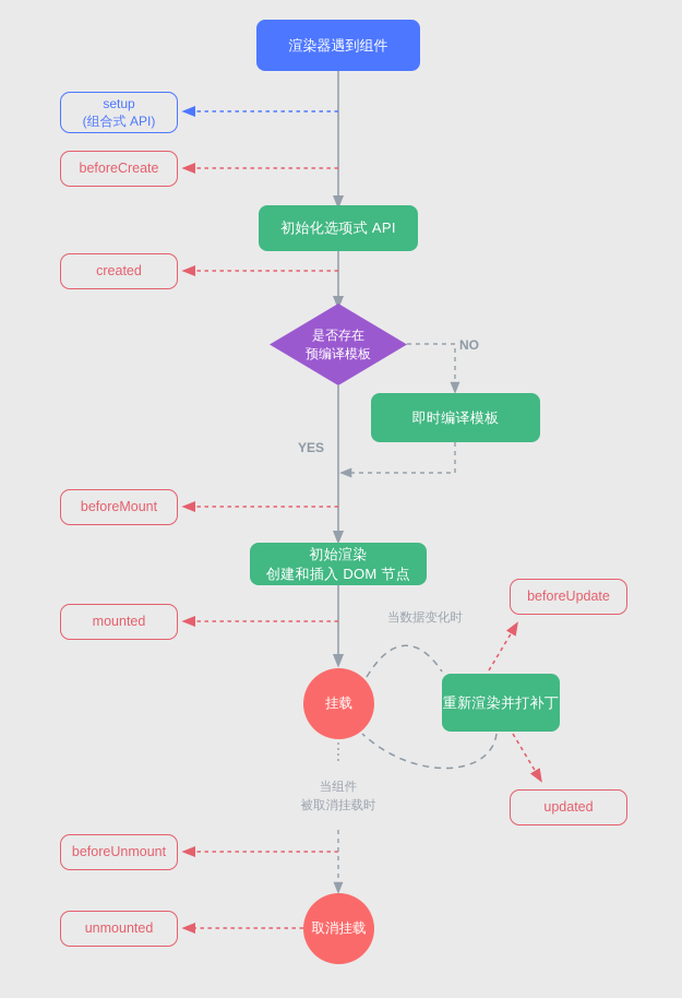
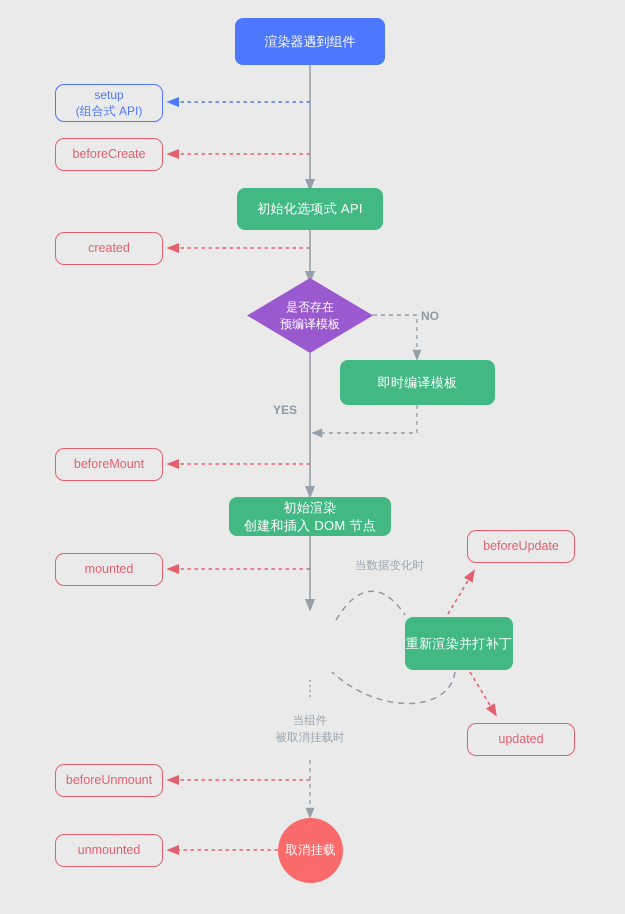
  渲染器遇到组件
  setup
  (组合式 API)
  beforeCreate
  初始化选项式 API
  created
  是否存在
  预编译模板
  NO
  即时编译模板
  YES
  beforeMount
  初始渲染
  创建和插入 DOM 节点
  mounted
  当数据变化时
  beforeUpdate
- 挂载
  重新渲染并打补丁
  updated
  当组件
  被取消挂载时
  beforeUnmount
  取消挂载
  unmounted
